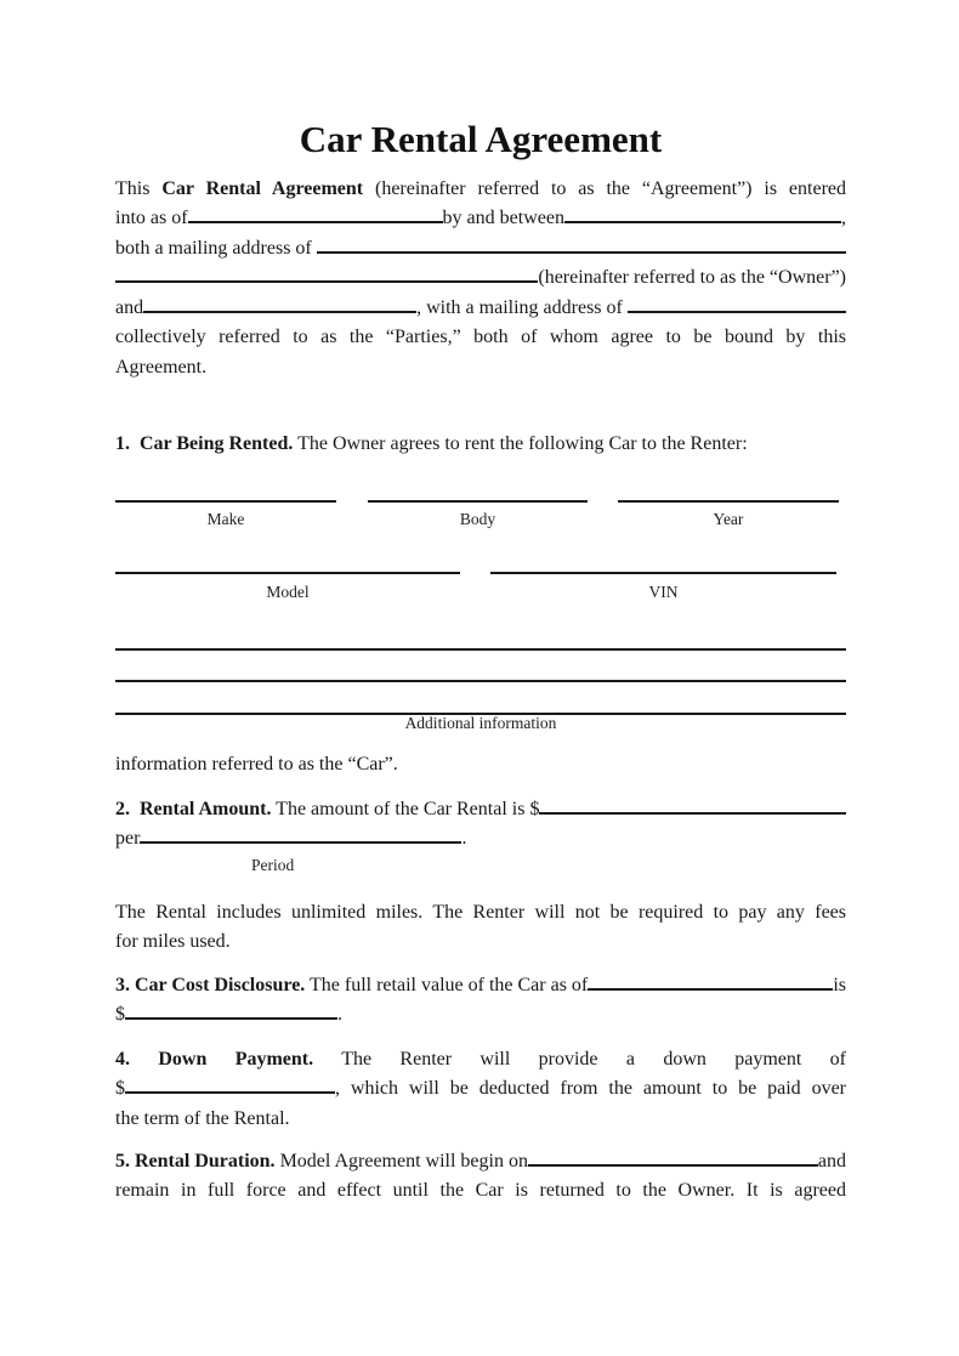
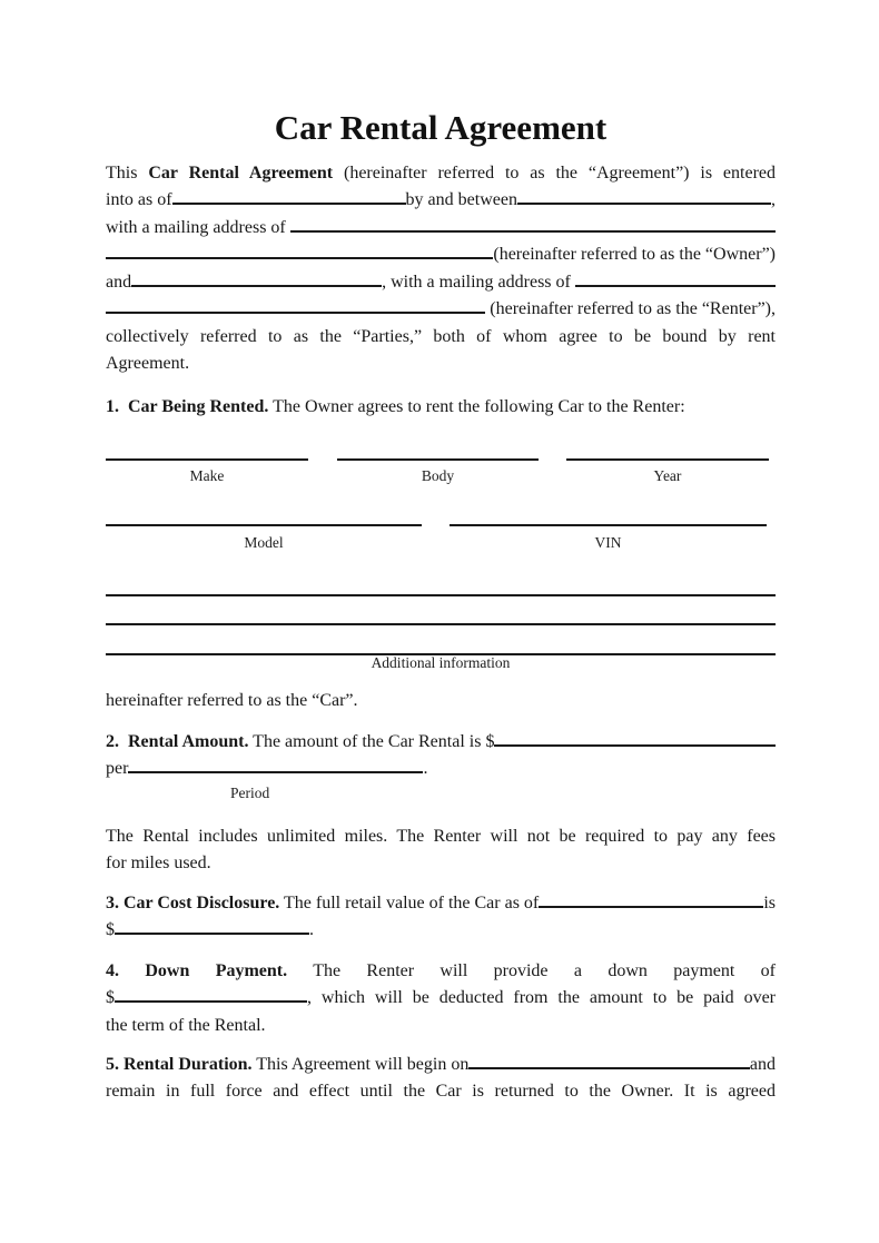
  Car Rental Agreement
  This Car Rental Agreement (hereinafter referred to as the “Agreement”) is entered
  into as of
  by and between
  ,
- both a mailing address of
+ with a mailing address of
  (hereinafter referred to as the “Owner”)
  and
  , with a mailing address of
+ (hereinafter referred to as the “Renter”),
- collectively referred to as the “Parties,” both of whom agree to be bound by this
+ collectively referred to as the “Parties,” both of whom agree to be bound by rent
  Agreement.
  1. Car Being Rented. The Owner agrees to rent the following Car to the Renter:
  Make
  Body
  Year
  Model
  VIN
  Additional information
- information referred to as the “Car”.
+ hereinafter referred to as the “Car”.
  2. Rental Amount.
  The amount of the Car Rental is $
  per
  .
  Period
  The Rental includes unlimited miles. The Renter will not be required to pay any fees
  for miles used.
  3. Car Cost Disclosure.
  The full retail value of the Car as of
  is
  $
  .
  4. Down Payment. The Renter will provide a down payment of
  $
  , which will be deducted from the amount to be paid over
  the term of the Rental.
  5. Rental Duration.
- Model Agreement will begin on
+ This Agreement will begin on
  and
  remain in full force and effect until the Car is returned to the Owner. It is agreed
